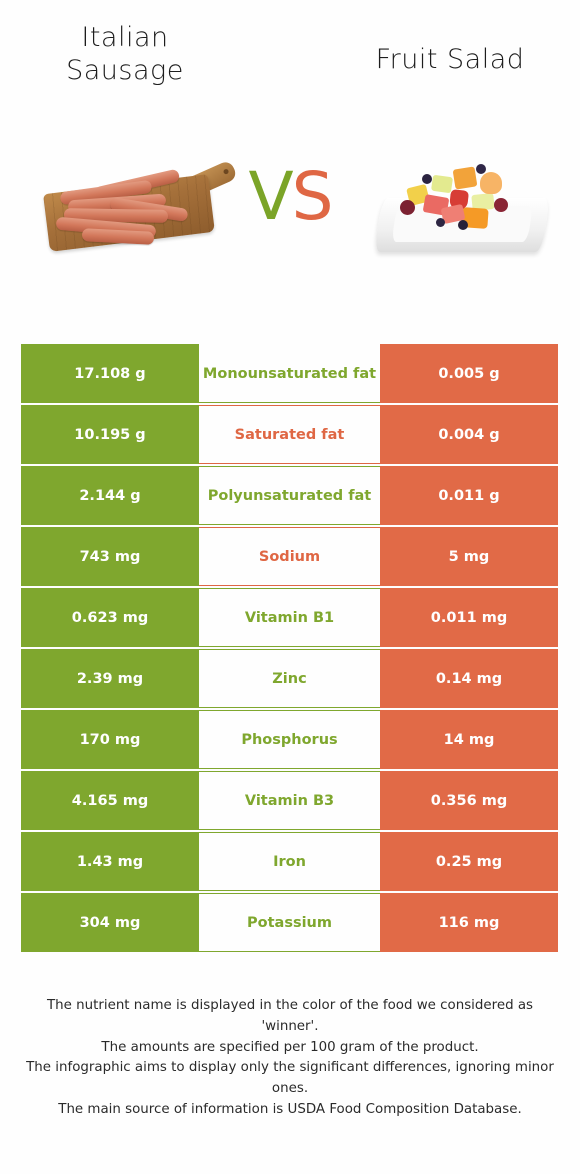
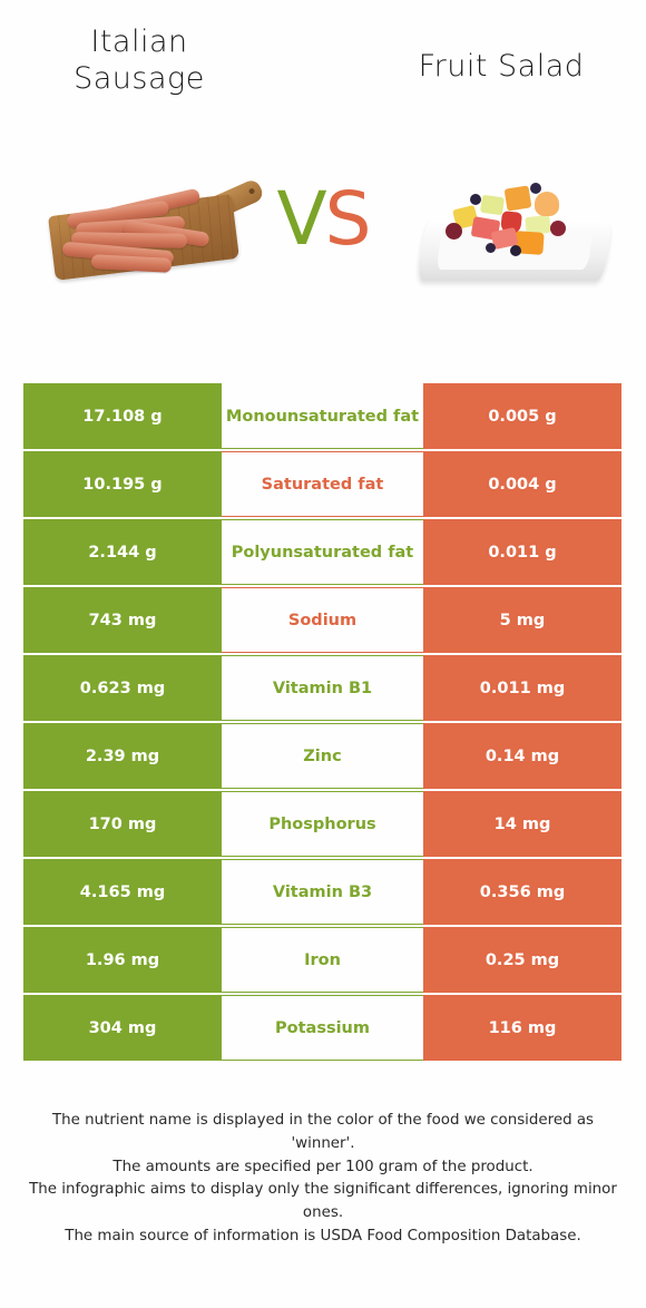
  Italian Sausage
  Fruit Salad
  VS
  17.108 g
  Monounsaturated fat
  0.005 g
  10.195 g
  Saturated fat
  0.004 g
  2.144 g
  Polyunsaturated fat
  0.011 g
  743 mg
  Sodium
  5 mg
  0.623 mg
  Vitamin B1
  0.011 mg
  2.39 mg
  Zinc
  0.14 mg
  170 mg
  Phosphorus
  14 mg
  4.165 mg
  Vitamin B3
  0.356 mg
- 1.43 mg
+ 1.96 mg
  Iron
  0.25 mg
  304 mg
  Potassium
  116 mg
  The nutrient name is displayed in the color of the food we considered as 'winner'.
  The amounts are specified per 100 gram of the product.
  The infographic aims to display only the significant differences, ignoring minor ones.
  The main source of information is USDA Food Composition Database.
